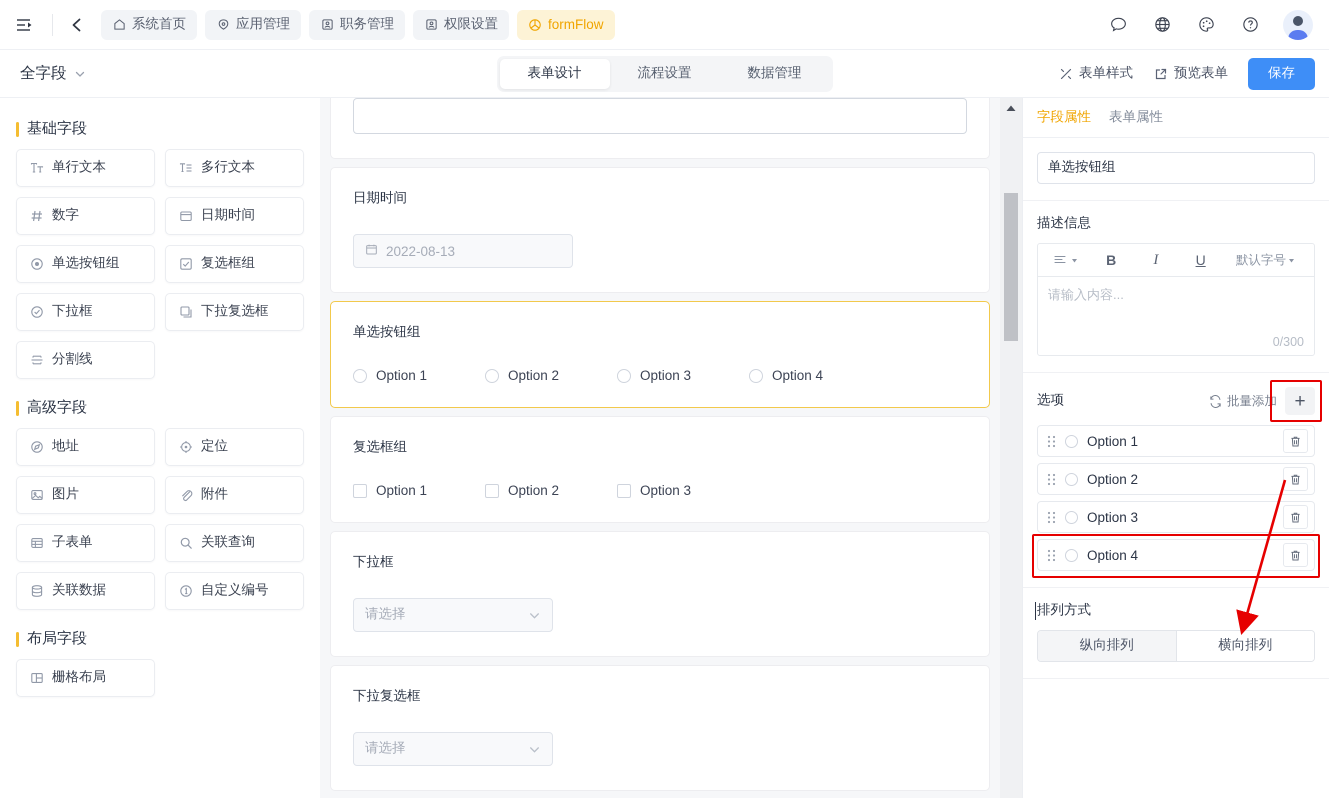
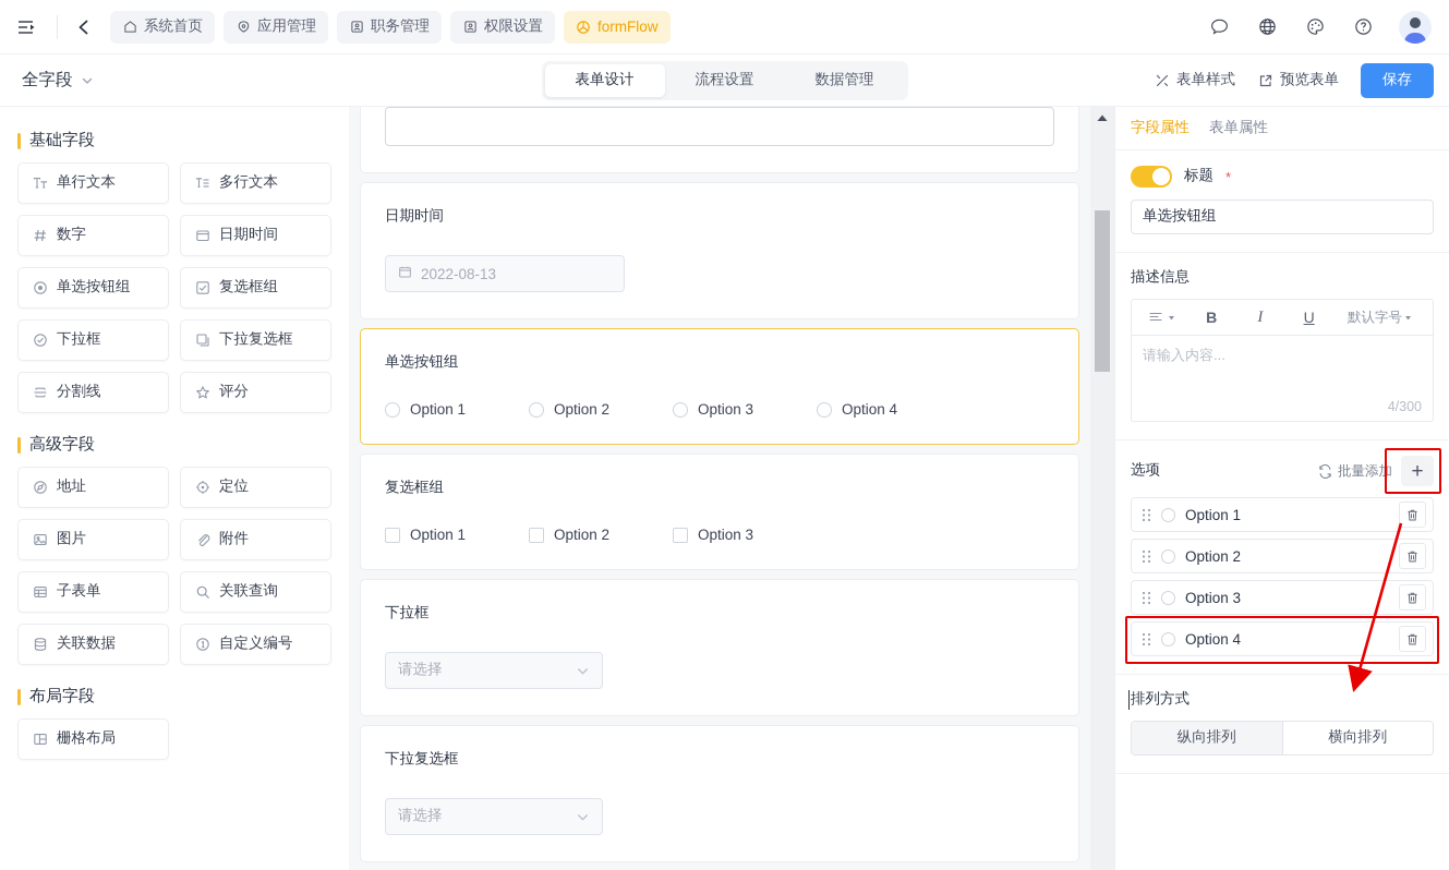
  系统首页
  应用管理
  职务管理
  权限设置
  formFlow
  全字段
  表单设计
  流程设置
  数据管理
  表单样式
  预览表单
  保存
  基础字段
  单行文本
  多行文本
  数字
  日期时间
  单选按钮组
  复选框组
  下拉框
  下拉复选框
  分割线
+ 评分
  高级字段
  地址
  定位
  图片
  附件
  子表单
  关联查询
  关联数据
  自定义编号
  布局字段
  栅格布局
  日期时间
  2022-08-13
  单选按钮组
  Option 1
  Option 2
  Option 3
  Option 4
  复选框组
  Option 1
  Option 2
  Option 3
  下拉框
  请选择
  下拉复选框
  请选择
  字段属性
  表单属性
+ 标题
+ *
  单选按钮组
  描述信息
  B
  I
  U
  默认字号
  请输入内容...
- 0/300
+ 4/300
  选项
  批量添加
  +
  Option 1
  Option 2
  Option 3
  Option 4
  排列方式
  纵向排列
  横向排列
